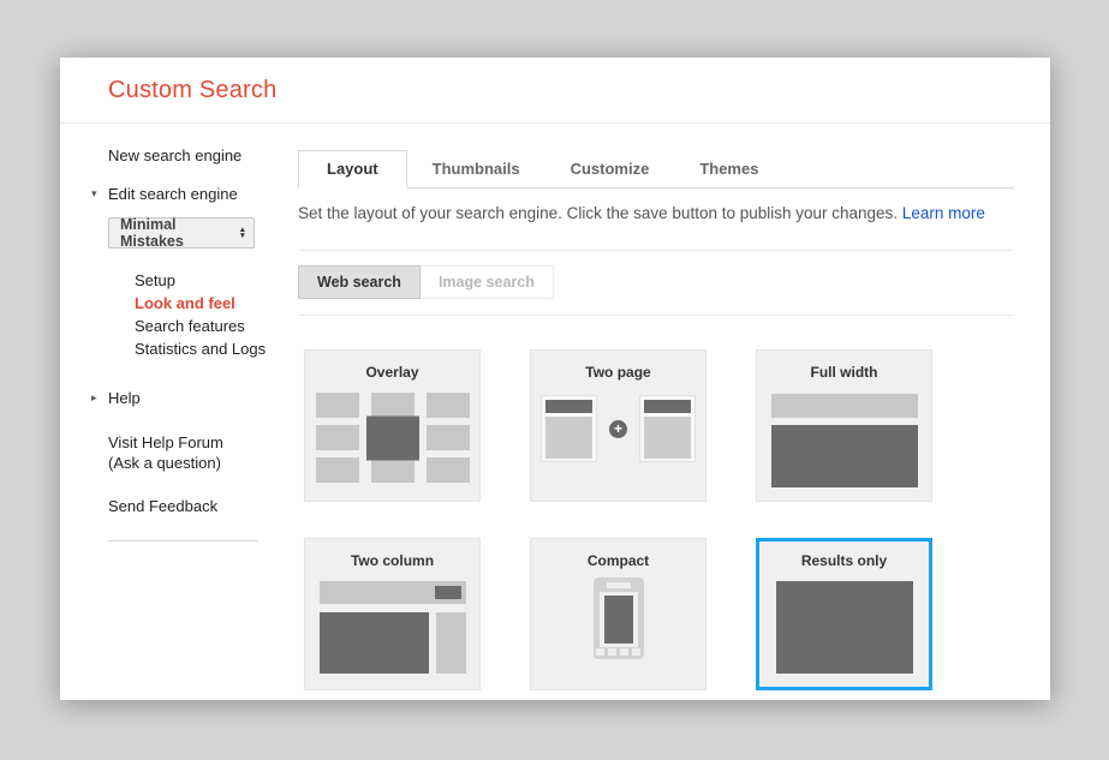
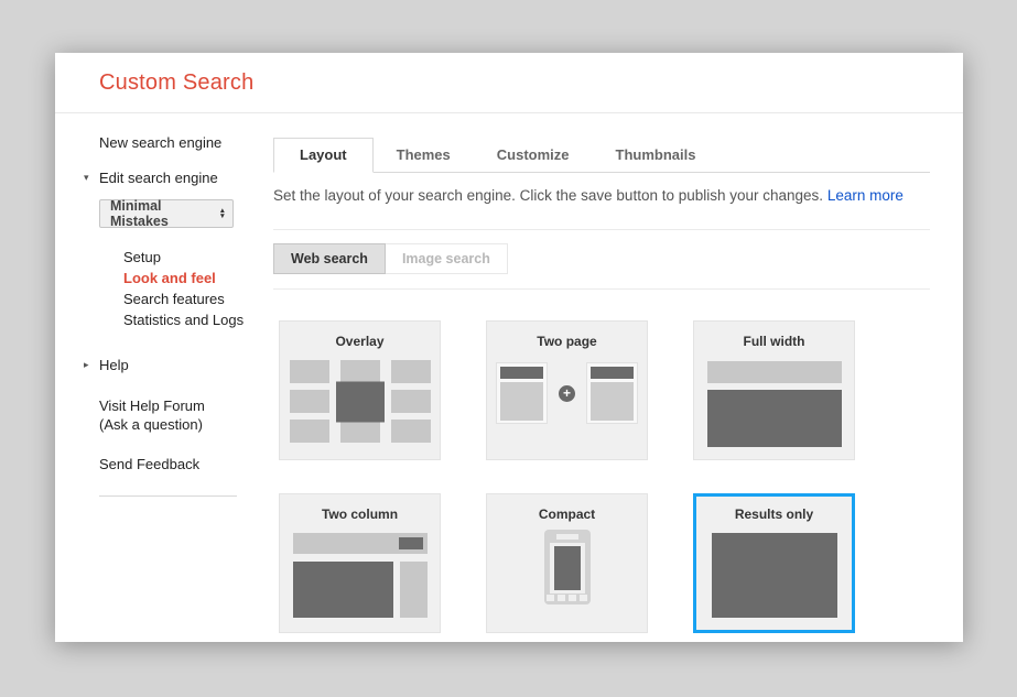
  Custom Search
  New search engine
  ▾
  Edit search engine
  Minimal Mistakes
  Setup
  Look and feel
  Search features
  Statistics and Logs
  ▸
  Help
  Visit Help Forum
  (Ask a question)
  Send Feedback
  Layout
- Thumbnails
+ Themes
  Customize
- Themes
+ Thumbnails
  Set the layout of your search engine. Click the save button to publish your changes. Learn more
  Web search
  Image search
  Overlay
  Two page
  +
  Full width
  Two column
  Compact
  Results only
